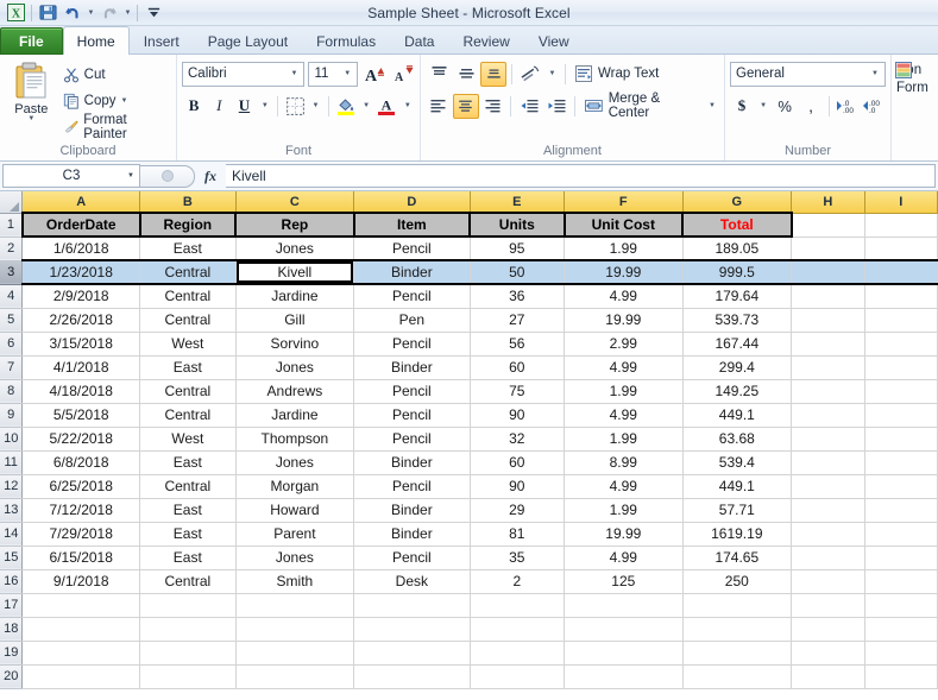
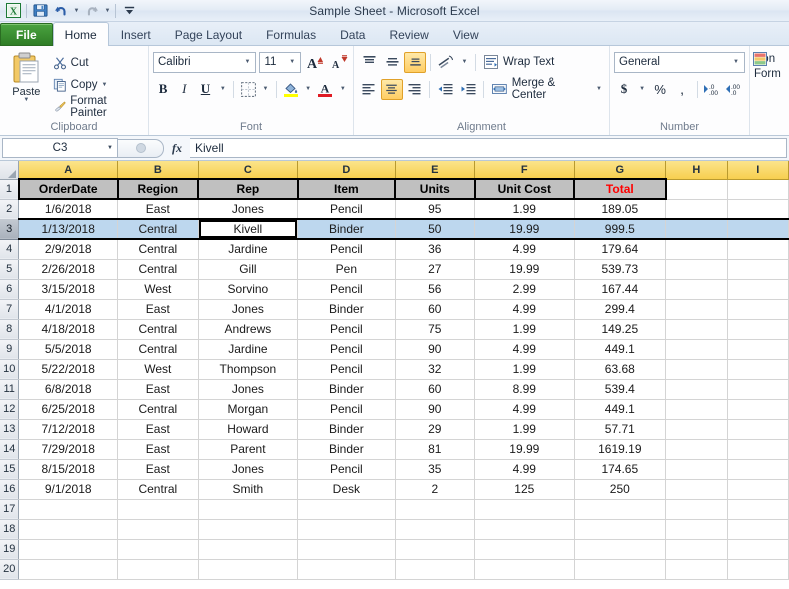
  X
  Sample Sheet - Microsoft Excel
  File
  Home
  Insert
  Page Layout
  Formulas
  Data
  Review
  View
  Paste
  Cut
  Copy
  Format Painter
  Clipboard
  Calibri
  11
  A
  A
  B
  I
  U
  A
  Font
  Wrap Text
  Merge & Center
  Alignment
  General
  $
  %
  ,
  Number
  Form
  C3
  fx
  Kivell
  	A	B	C	D	E	F	G	H	I
  1	OrderDate	Region	Rep	Item	Units	Unit Cost	Total
  2	1/6/2018	East	Jones	Pencil	95	1.99	189.05
- 3	1/23/2018	Central	Kivell	Binder	50	19.99	999.5
+ 3	1/13/2018	Central	Kivell	Binder	50	19.99	999.5
  4	2/9/2018	Central	Jardine	Pencil	36	4.99	179.64
  5	2/26/2018	Central	Gill	Pen	27	19.99	539.73
  6	3/15/2018	West	Sorvino	Pencil	56	2.99	167.44
  7	4/1/2018	East	Jones	Binder	60	4.99	299.4
  8	4/18/2018	Central	Andrews	Pencil	75	1.99	149.25
  9	5/5/2018	Central	Jardine	Pencil	90	4.99	449.1
  10	5/22/2018	West	Thompson	Pencil	32	1.99	63.68
  11	6/8/2018	East	Jones	Binder	60	8.99	539.4
  12	6/25/2018	Central	Morgan	Pencil	90	4.99	449.1
  13	7/12/2018	East	Howard	Binder	29	1.99	57.71
  14	7/29/2018	East	Parent	Binder	81	19.99	1619.19
- 15	6/15/2018	East	Jones	Pencil	35	4.99	174.65
+ 15	8/15/2018	East	Jones	Pencil	35	4.99	174.65
  16	9/1/2018	Central	Smith	Desk	2	125	250
  17
  18
  19
  20
